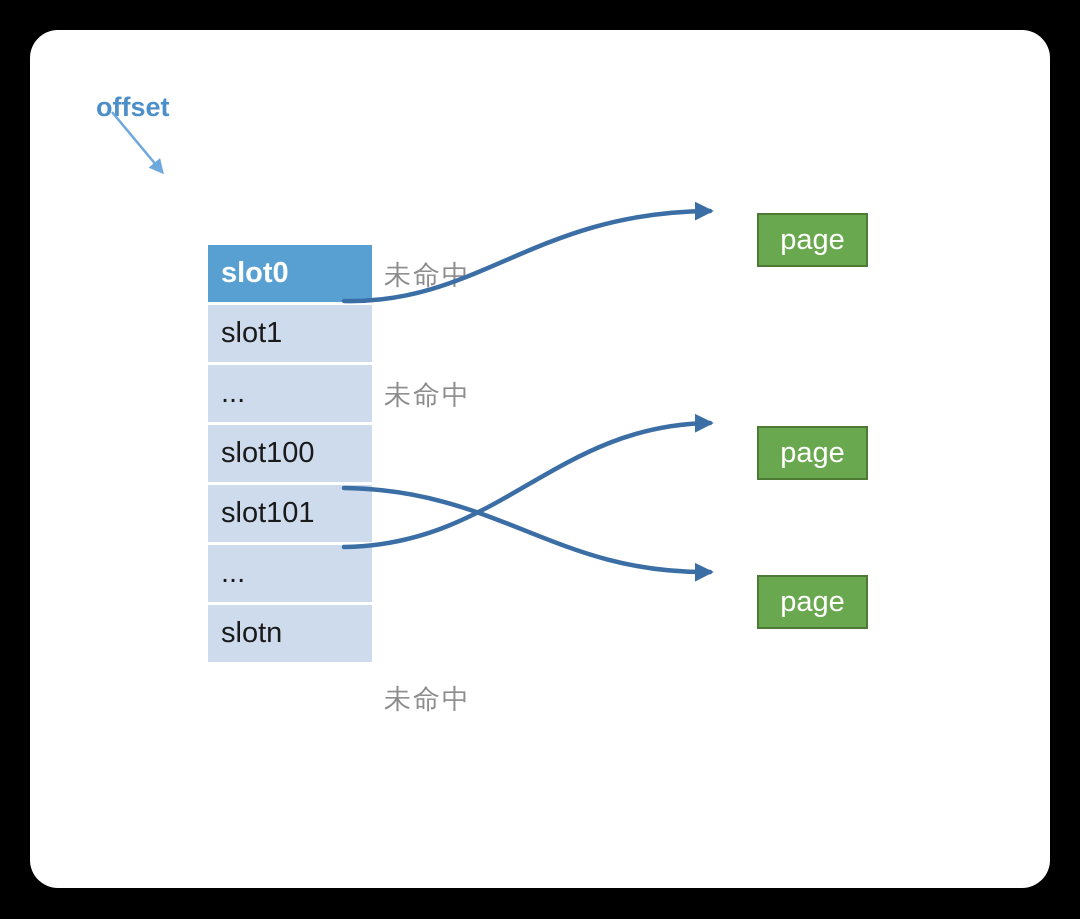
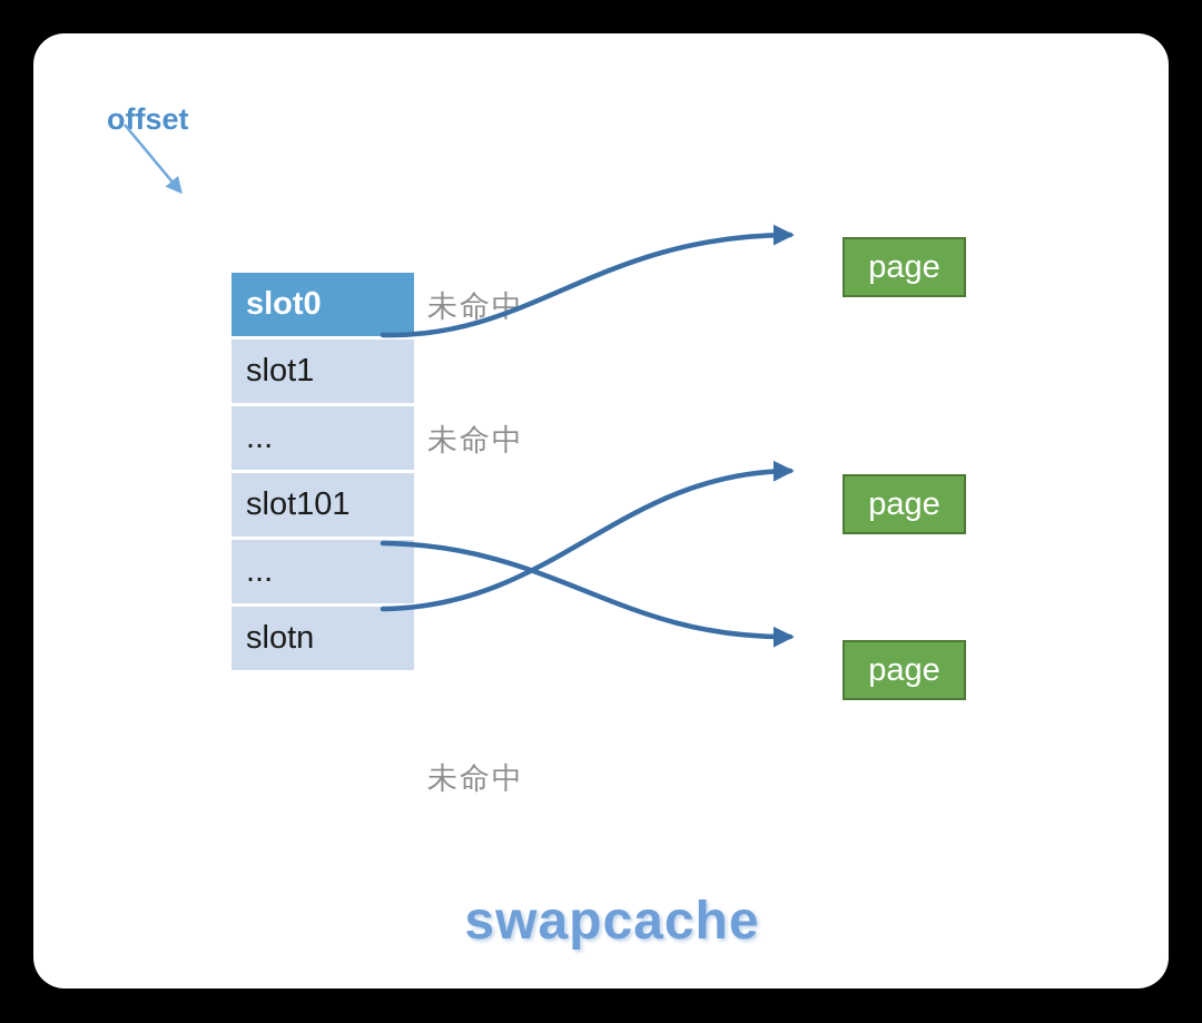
  offset
  slot0
  slot1
  ...
- slot100
  slot101
  ...
  slotn
  未命中
  未命中
  未命中
  page
  page
  page
+ swapcache
